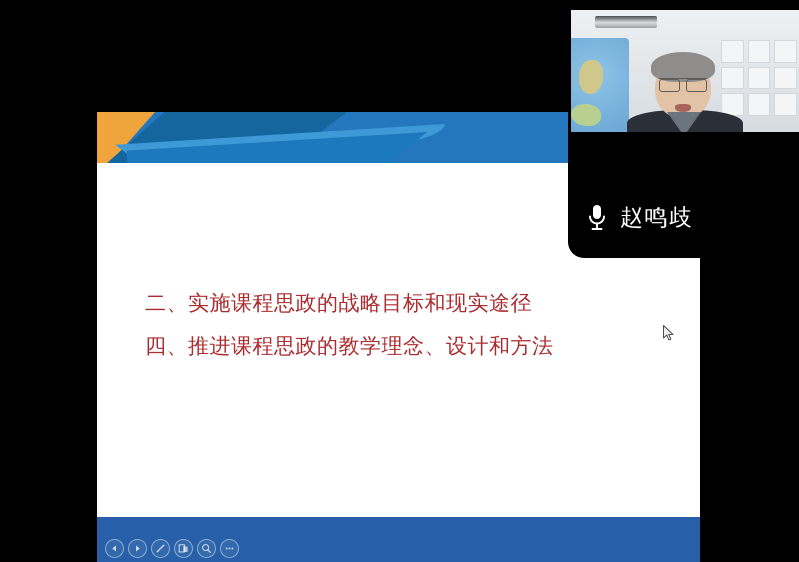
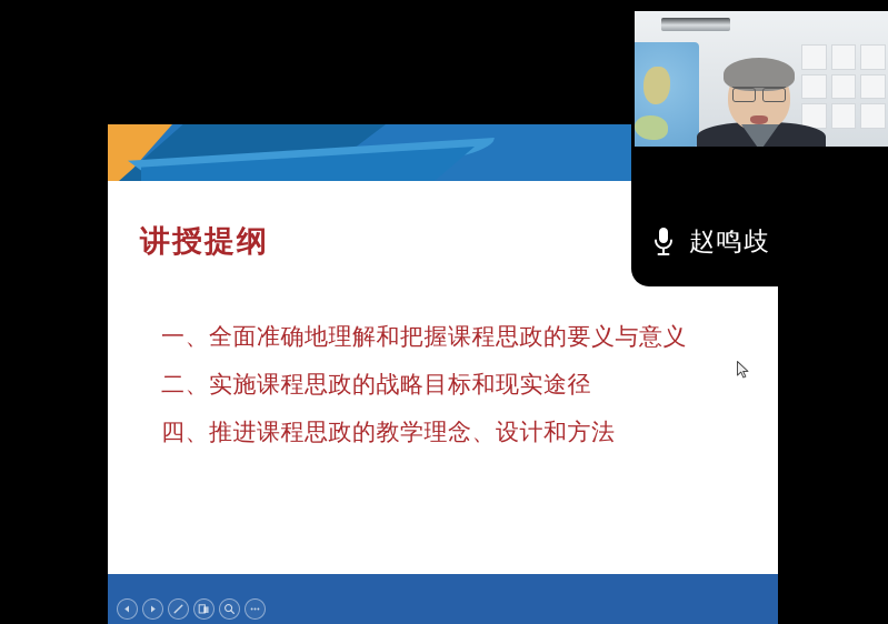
+ 讲授提纲
+ 一、全面准确地理解和把握课程思政的要义与意义
  二、实施课程思政的战略目标和现实途径
  四、推进课程思政的教学理念、设计和方法
  赵鸣歧
